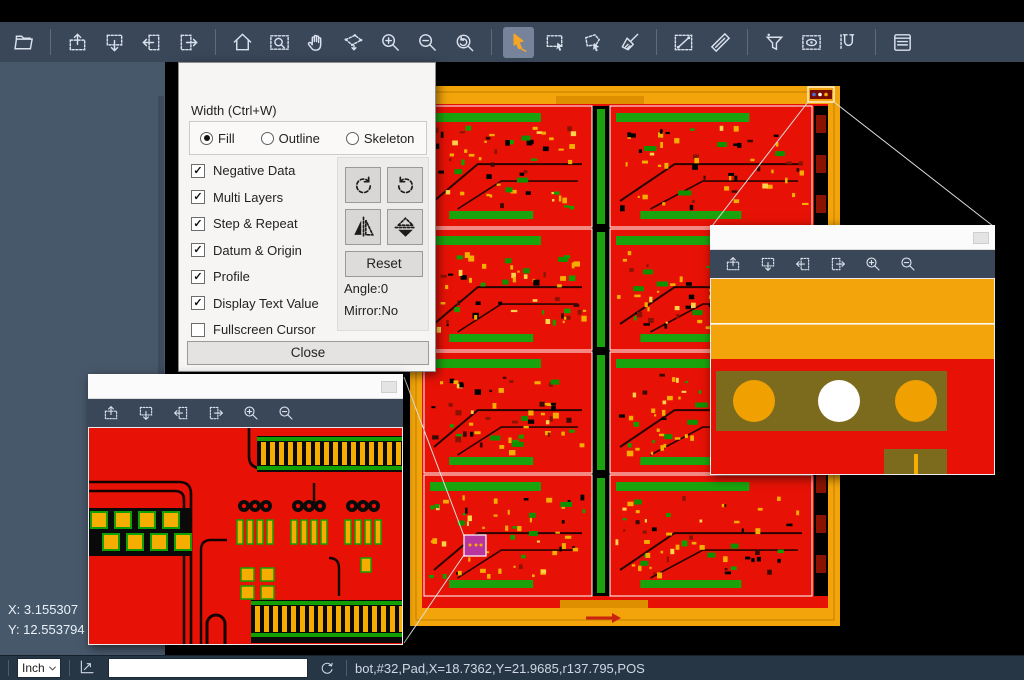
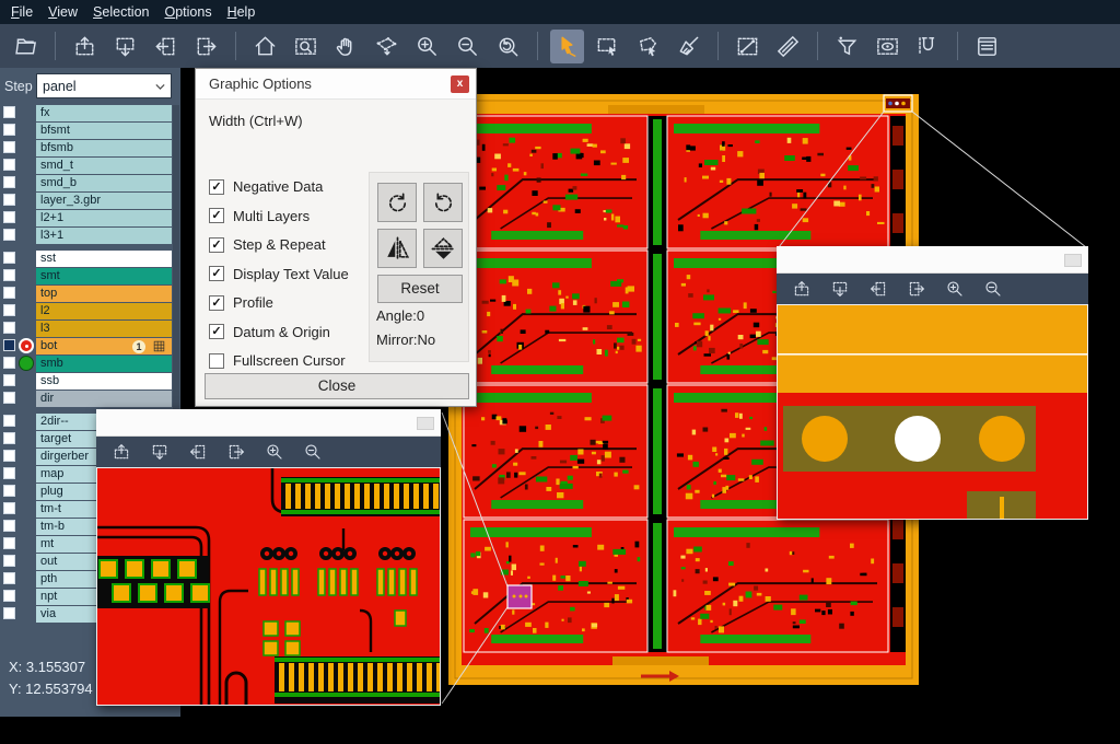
+ File
+ View
+ Selection
+ Options
+ Help
+ Step
+ panel
+ fx
+ bfsmt
+ bfsmb
+ smd_t
+ smd_b
+ layer_3.gbr
+ l2+1
+ l3+1
+ sst
+ smt
+ top
+ l2
+ l3
+ bot
+ 1
+ smb
+ ssb
+ dir
+ 2dir--
+ target
+ dirgerber
+ map
+ plug
+ tm-t
+ tm-b
+ mt
+ out
+ pth
+ npt
+ via
  X: 3.155307
  Y: 12.553794
+ Graphic Options
+ x
  Width (Ctrl+W)
- Fill
- Outline
- Skeleton
  ✓
  Negative Data
  ✓
  Multi Layers
  ✓
  Step & Repeat
  ✓
- Datum & Origin
+ Display Text Value
  ✓
  Profile
  ✓
- Display Text Value
+ Datum & Origin
  Fullscreen Cursor
  Reset
  Angle:0
  Mirror:No
  Close
- Inch
- bot,#32,Pad,X=18.7362,Y=21.9685,r137.795,POS
